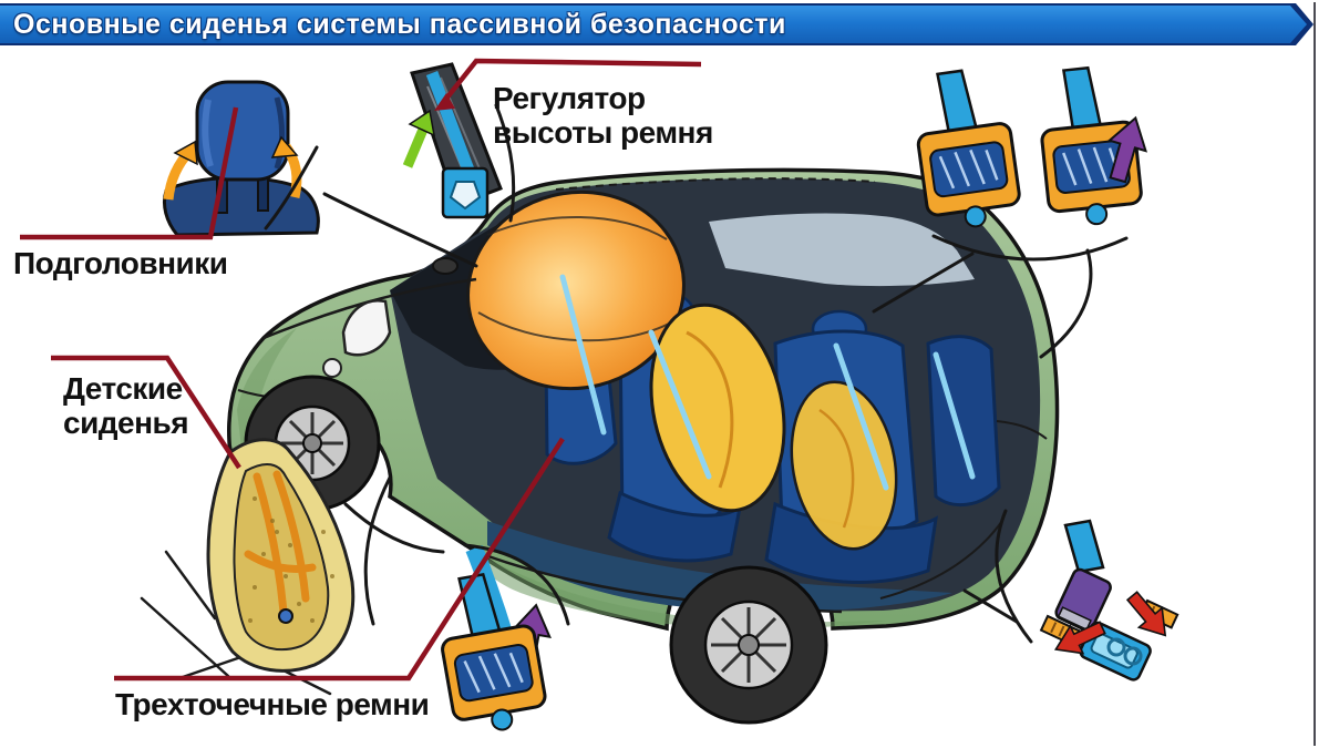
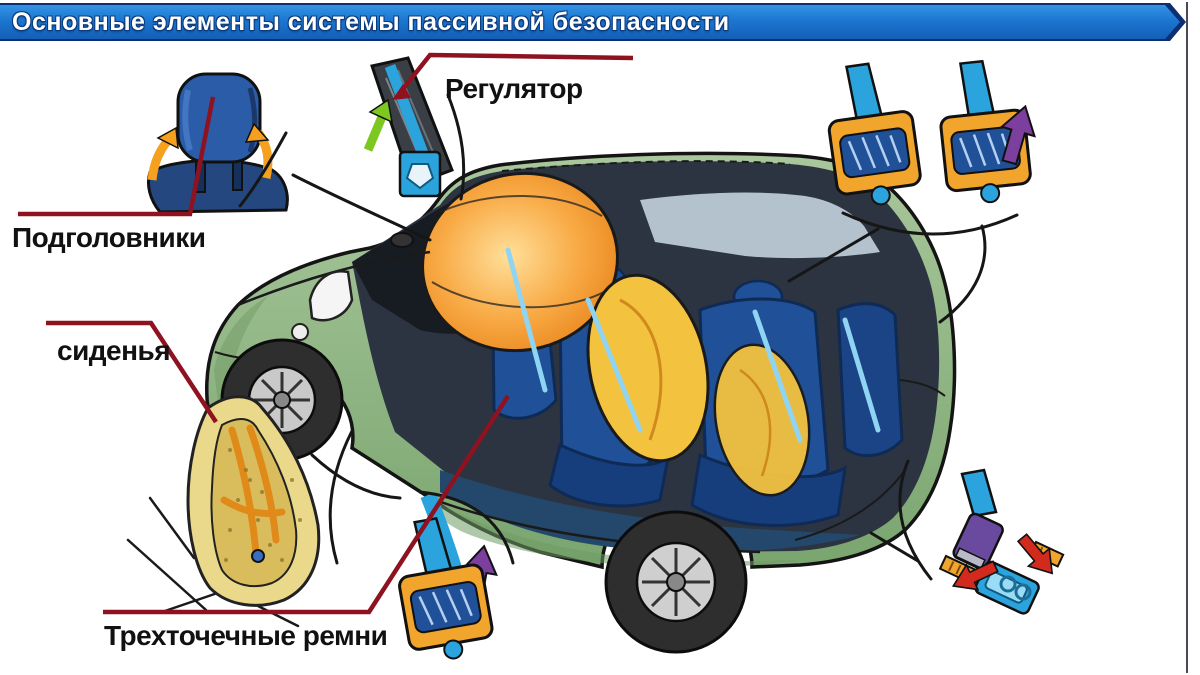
- Основные сиденья системы пассивной безопасности
+ Основные элементы системы пассивной безопасности
  Подголовники
  Регулятор
- высоты ремня
- Детские
  сиденья
  Трехточечные ремни
